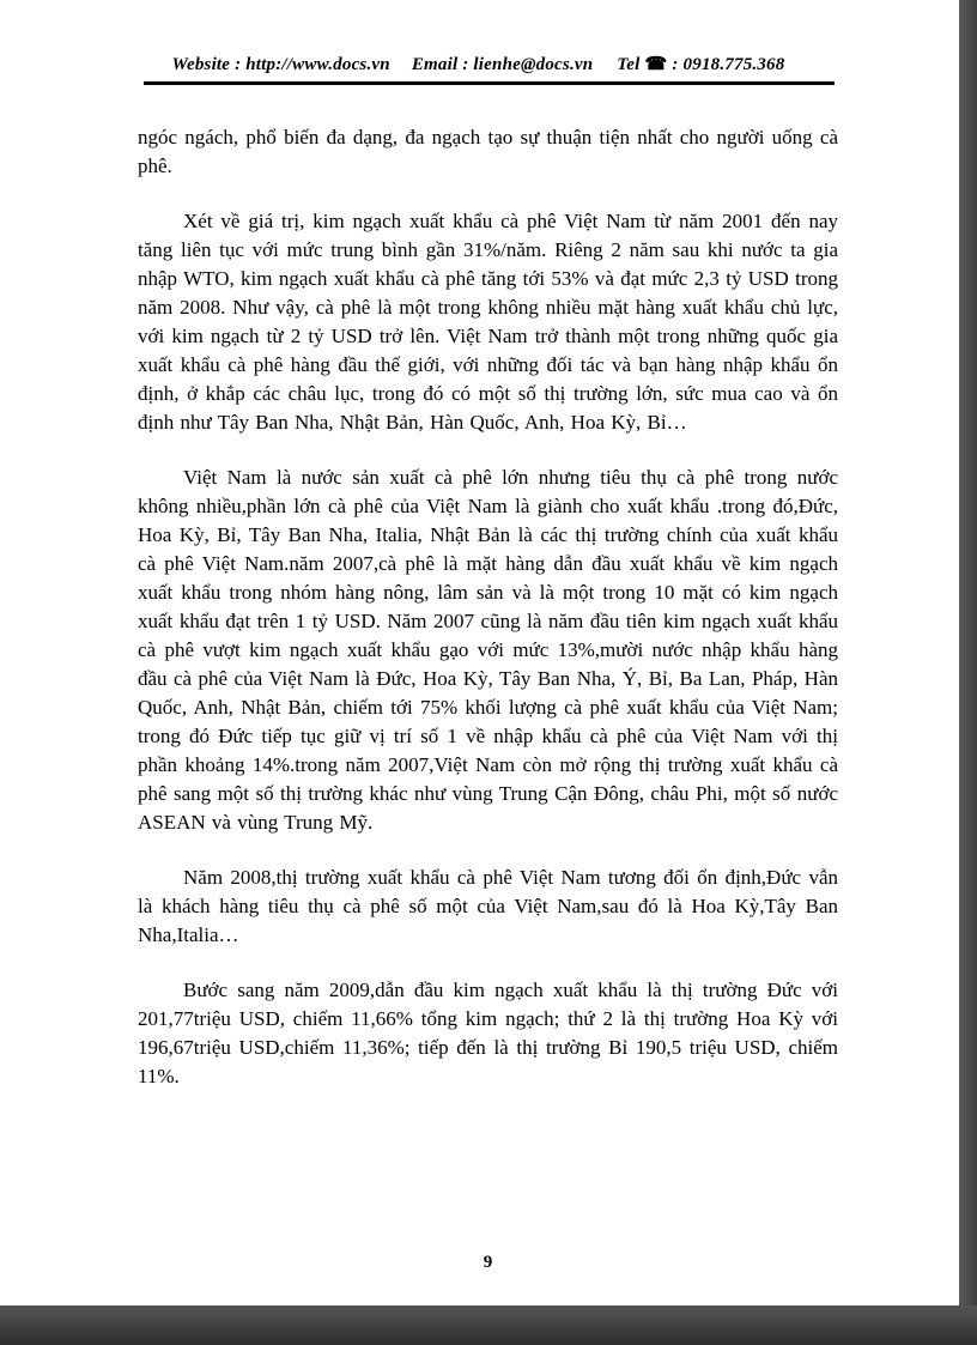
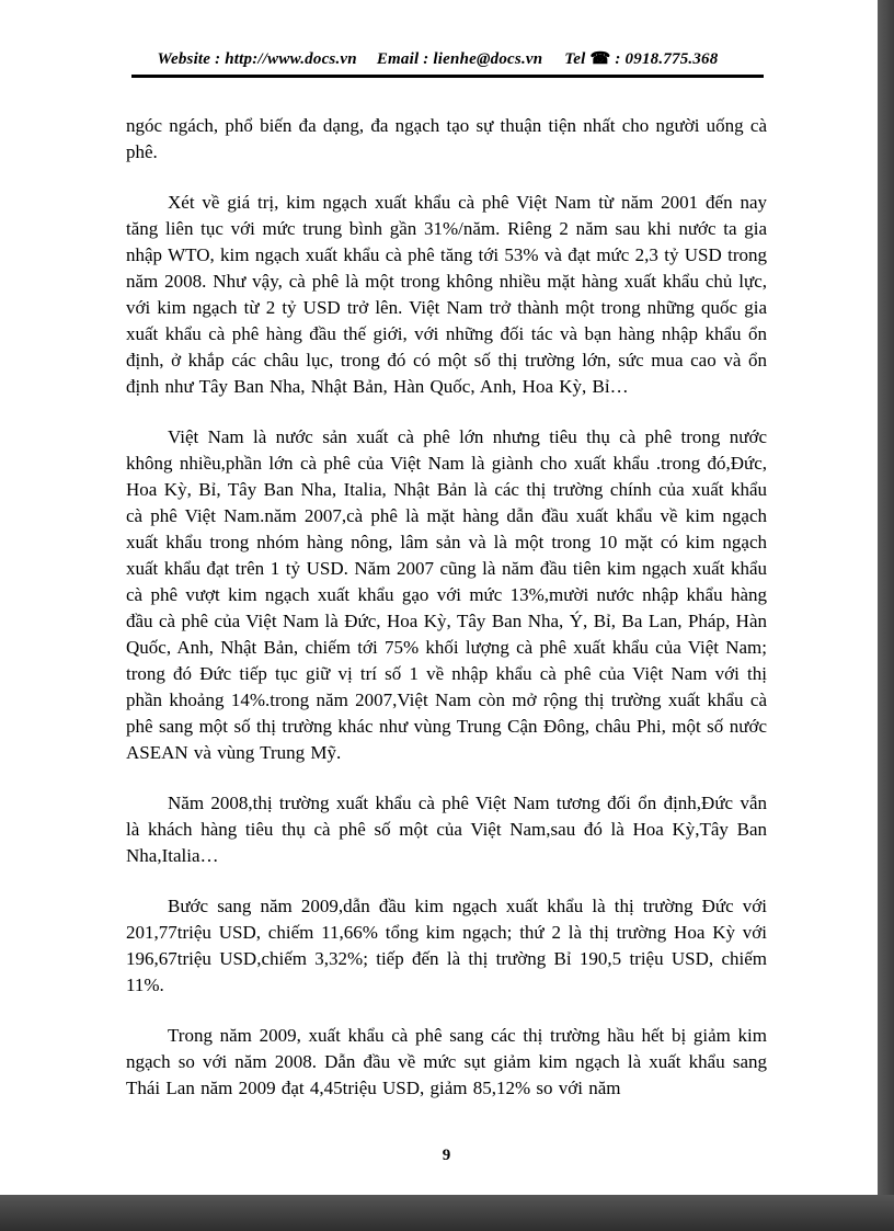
  Website : http://www.docs.vn Email : lienhe@docs.vn Tel ☎ : 0918.775.368
  ngóc ngách, phổ biến đa dạng, đa ngạch tạo sự thuận tiện nhất cho người uống cà phê.
  Xét về giá trị, kim ngạch xuất khẩu cà phê Việt Nam từ năm 2001 đến nay tăng liên tục với mức trung bình gần 31%/năm. Riêng 2 năm sau khi nước ta gia nhập WTO, kim ngạch xuất khẩu cà phê tăng tới 53% và đạt mức 2,3 tỷ USD trong năm 2008. Như vậy, cà phê là một trong không nhiều mặt hàng xuất khẩu chủ lực, với kim ngạch từ 2 tỷ USD trở lên. Việt Nam trở thành một trong những quốc gia xuất khẩu cà phê hàng đầu thế giới, với những đối tác và bạn hàng nhập khẩu ổn định, ở khắp các châu lục, trong đó có một số thị trường lớn, sức mua cao và ổn định như Tây Ban Nha, Nhật Bản, Hàn Quốc, Anh, Hoa Kỳ, Bỉ…
  Việt Nam là nước sản xuất cà phê lớn nhưng tiêu thụ cà phê trong nước không nhiều,phần lớn cà phê của Việt Nam là giành cho xuất khẩu .trong đó,Đức, Hoa Kỳ, Bỉ, Tây Ban Nha, Italia, Nhật Bản là các thị trường chính của xuất khẩu cà phê Việt Nam.năm 2007,cà phê là mặt hàng dẫn đầu xuất khẩu về kim ngạch xuất khẩu trong nhóm hàng nông, lâm sản và là một trong 10 mặt có kim ngạch xuất khẩu đạt trên 1 tỷ USD. Năm 2007 cũng là năm đầu tiên kim ngạch xuất khẩu cà phê vượt kim ngạch xuất khẩu gạo với mức 13%,mười nước nhập khẩu hàng đầu cà phê của Việt Nam là Đức, Hoa Kỳ, Tây Ban Nha, Ý, Bỉ, Ba Lan, Pháp, Hàn Quốc, Anh, Nhật Bản, chiếm tới 75% khối lượng cà phê xuất khẩu của Việt Nam; trong đó Đức tiếp tục giữ vị trí số 1 về nhập khẩu cà phê của Việt Nam với thị phần khoảng 14%.trong năm 2007,Việt Nam còn mở rộng thị trường xuất khẩu cà phê sang một số thị trường khác như vùng Trung Cận Đông, châu Phi, một số nước ASEAN và vùng Trung Mỹ.
  Năm 2008,thị trường xuất khẩu cà phê Việt Nam tương đối ổn định,Đức vẫn là khách hàng tiêu thụ cà phê số một của Việt Nam,sau đó là Hoa Kỳ,Tây Ban Nha,Italia…
- Bước sang năm 2009,dẫn đầu kim ngạch xuất khẩu là thị trường Đức với 201,77triệu USD, chiếm 11,66% tổng kim ngạch; thứ 2 là thị trường Hoa Kỳ với 196,67triệu USD,chiếm 11,36%; tiếp đến là thị trường Bỉ 190,5 triệu USD, chiếm 11%.
+ Bước sang năm 2009,dẫn đầu kim ngạch xuất khẩu là thị trường Đức với 201,77triệu USD, chiếm 11,66% tổng kim ngạch; thứ 2 là thị trường Hoa Kỳ với 196,67triệu USD,chiếm 3,32%; tiếp đến là thị trường Bỉ 190,5 triệu USD, chiếm 11%.
+ Trong năm 2009, xuất khẩu cà phê sang các thị trường hầu hết bị giảm kim ngạch so với năm 2008. Dẫn đầu về mức sụt giảm kim ngạch là xuất khẩu sang Thái Lan năm 2009 đạt 4,45triệu USD, giảm 85,12% so với năm
  9
